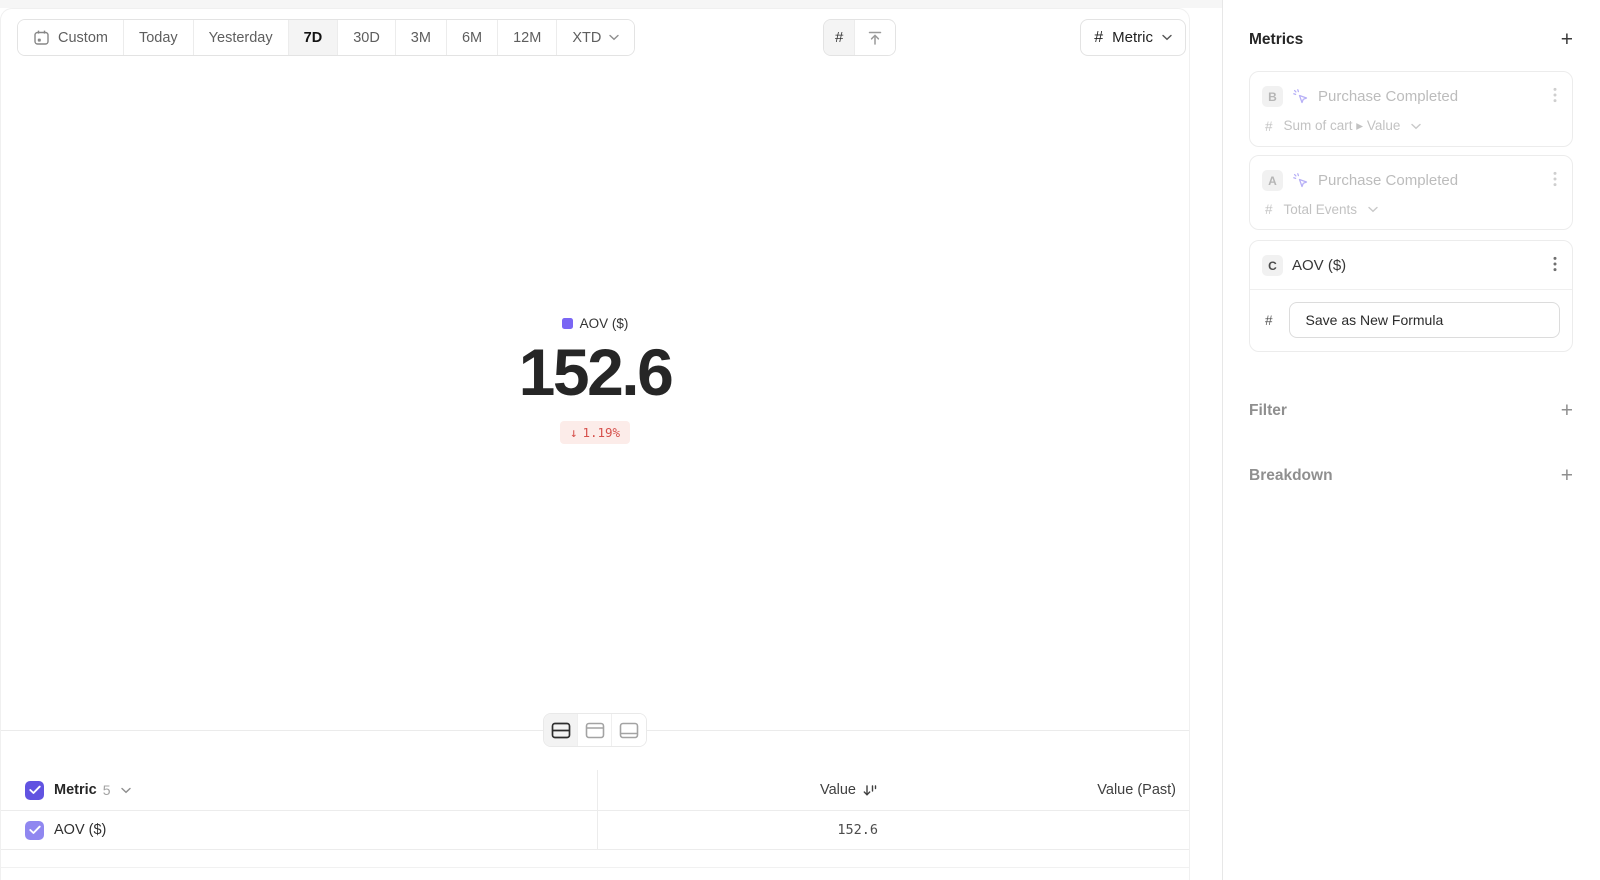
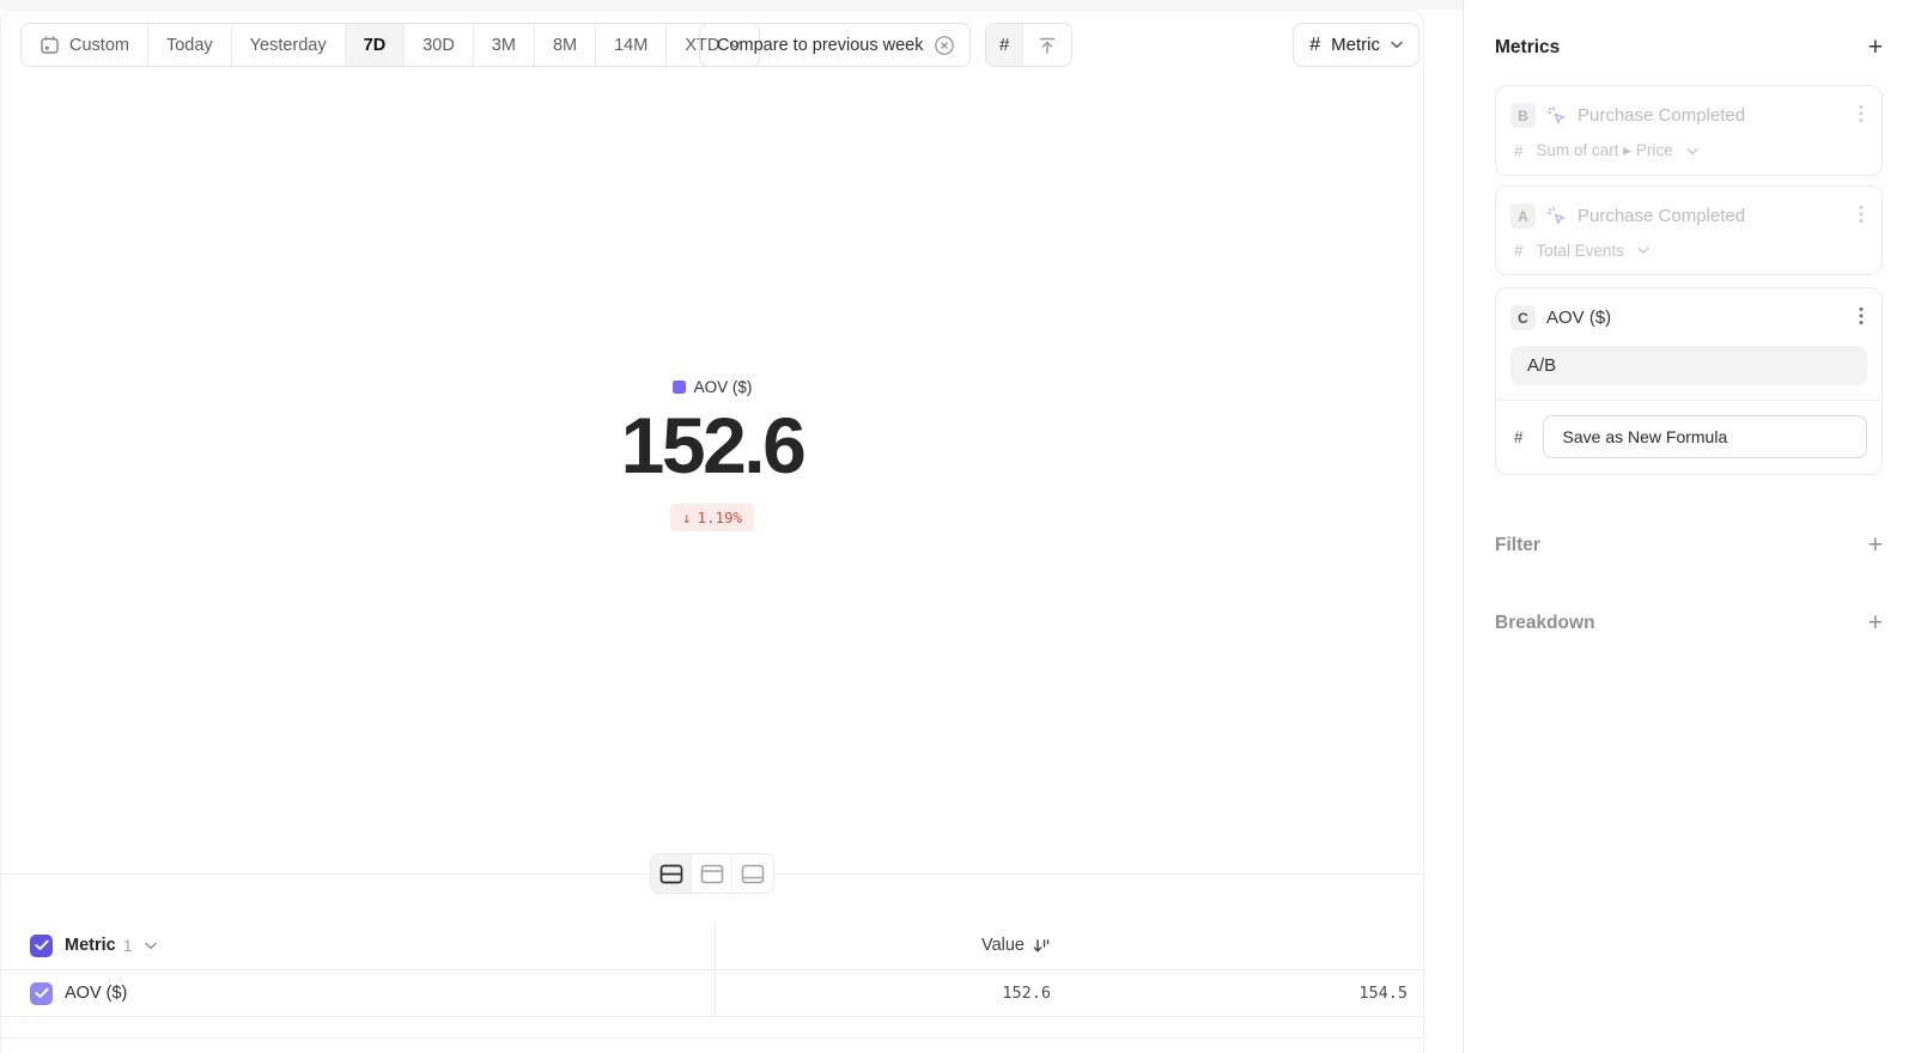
  Custom
  Today
  Yesterday
  7D
  30D
  3M
- 6M
+ 8M
- 12M
+ 14M
  XTD
+ Compare to previous week
  #
  #
  Metric
  AOV ($)
  152.6
  ↓
  1.19%
  Metric
- 5
+ 1
  Value
- Value (Past)
  AOV ($)
  152.6
+ 154.5
  Metrics
  +
  B
  Purchase Completed
  #
- Sum of cart ▸ Value
+ Sum of cart ▸ Price
  A
  Purchase Completed
  #
  Total Events
  C
  AOV ($)
+ A/B
  #
  Save as New Formula
  Filter
  +
  Breakdown
  +
